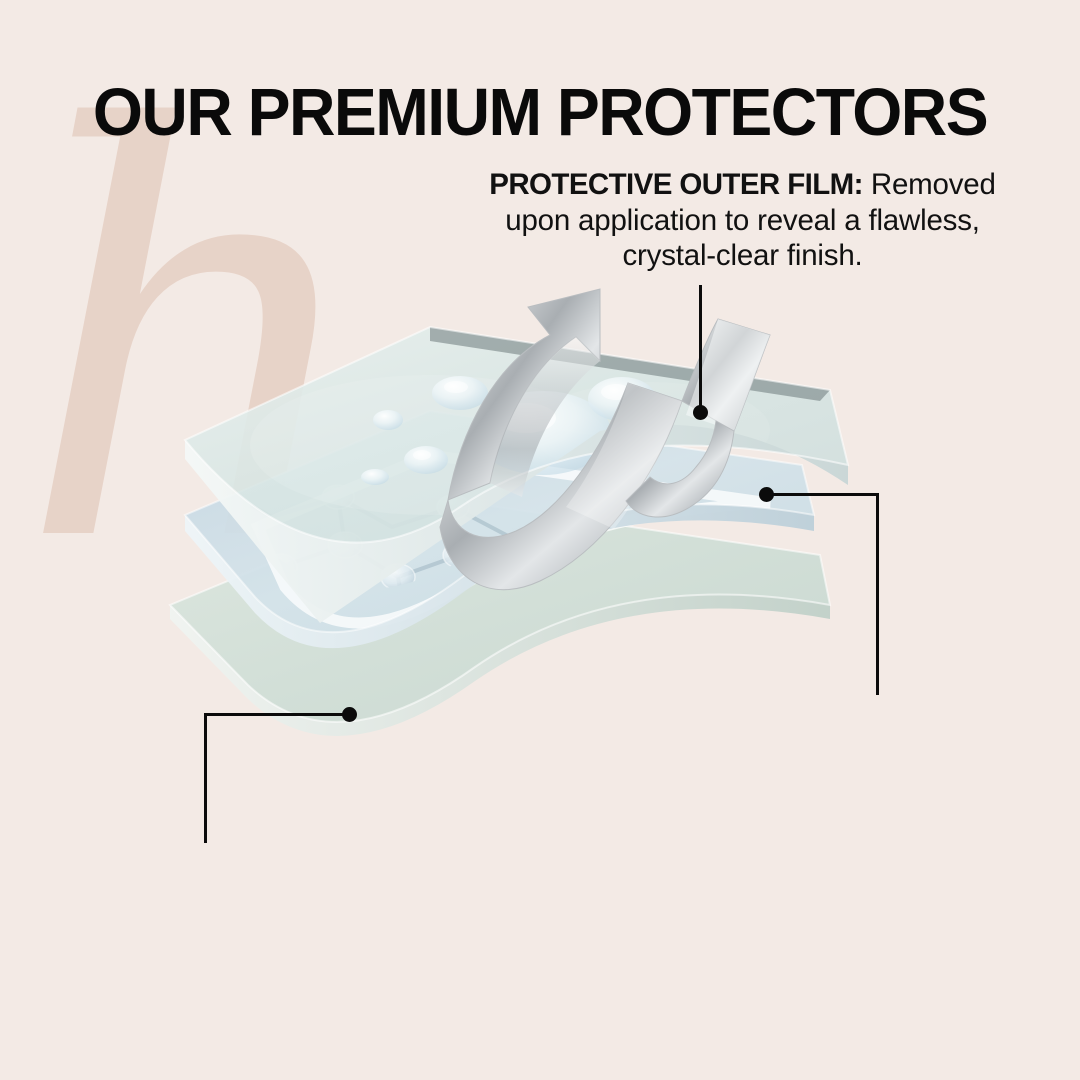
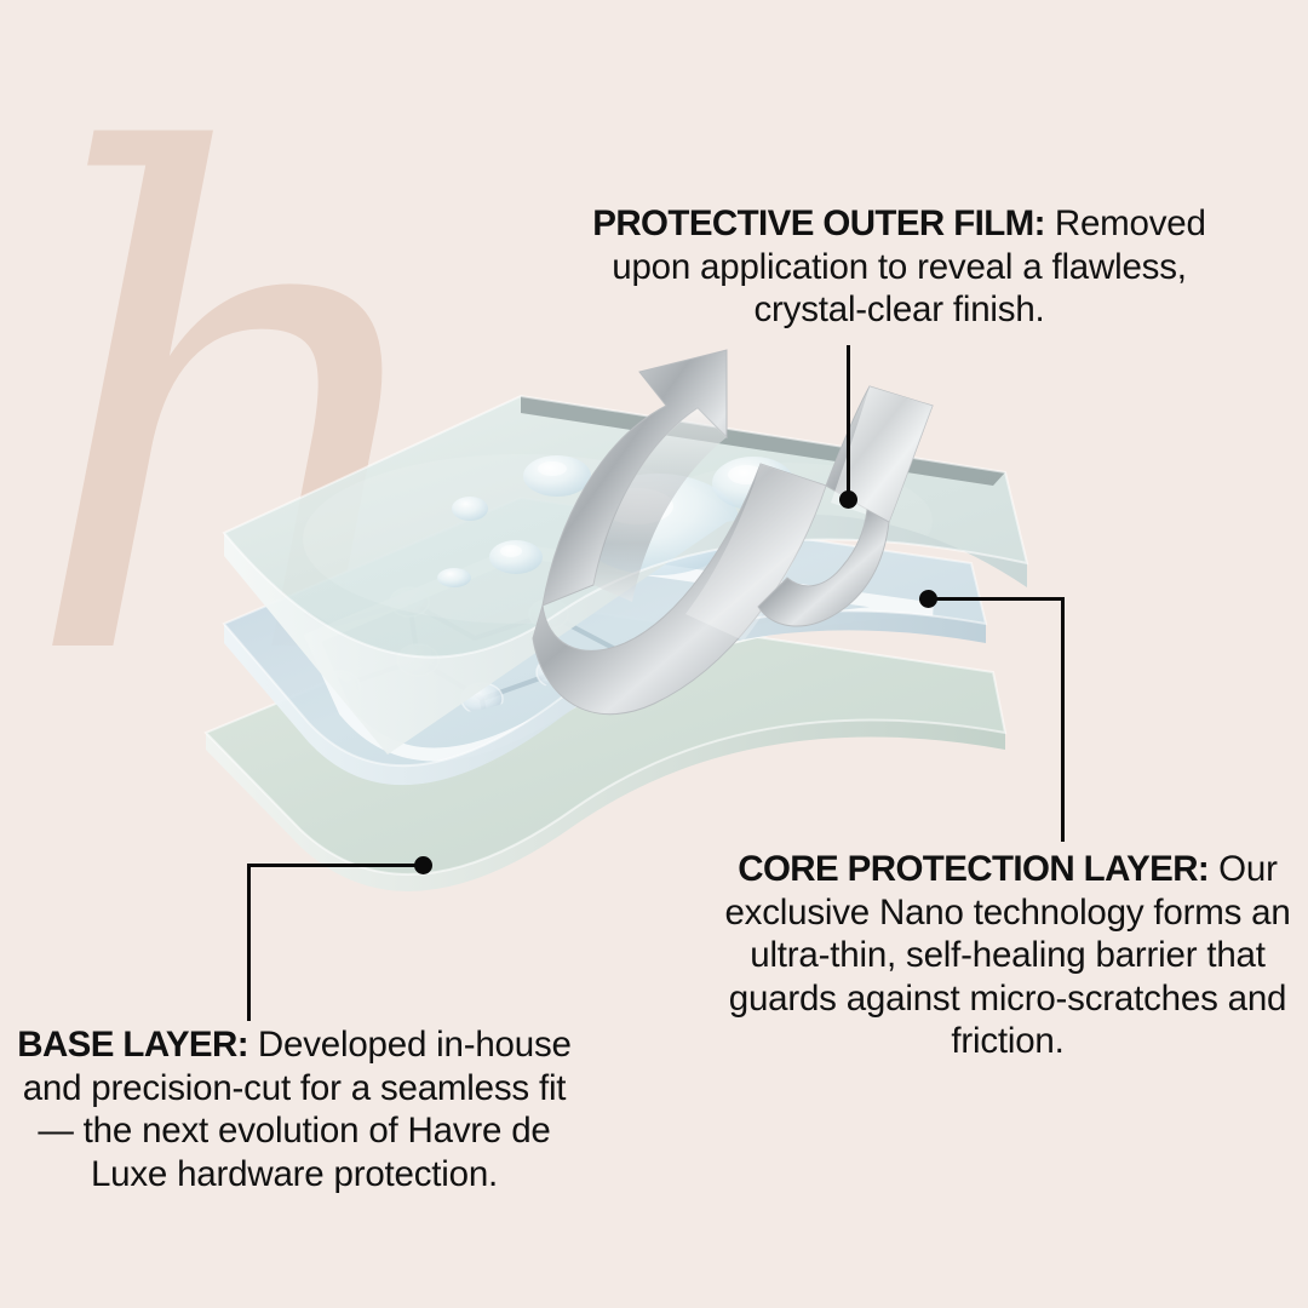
  h
- OUR PREMIUM PROTECTORS
  PROTECTIVE OUTER FILM: Removed upon application to reveal a flawless, crystal-clear finish.
+ CORE PROTECTION LAYER: Our exclusive Nano technology forms an ultra-thin, self-healing barrier that guards against micro-scratches and friction.
+ BASE LAYER: Developed in-house and precision-cut for a seamless fit — the next evolution of Havre de Luxe hardware protection.
